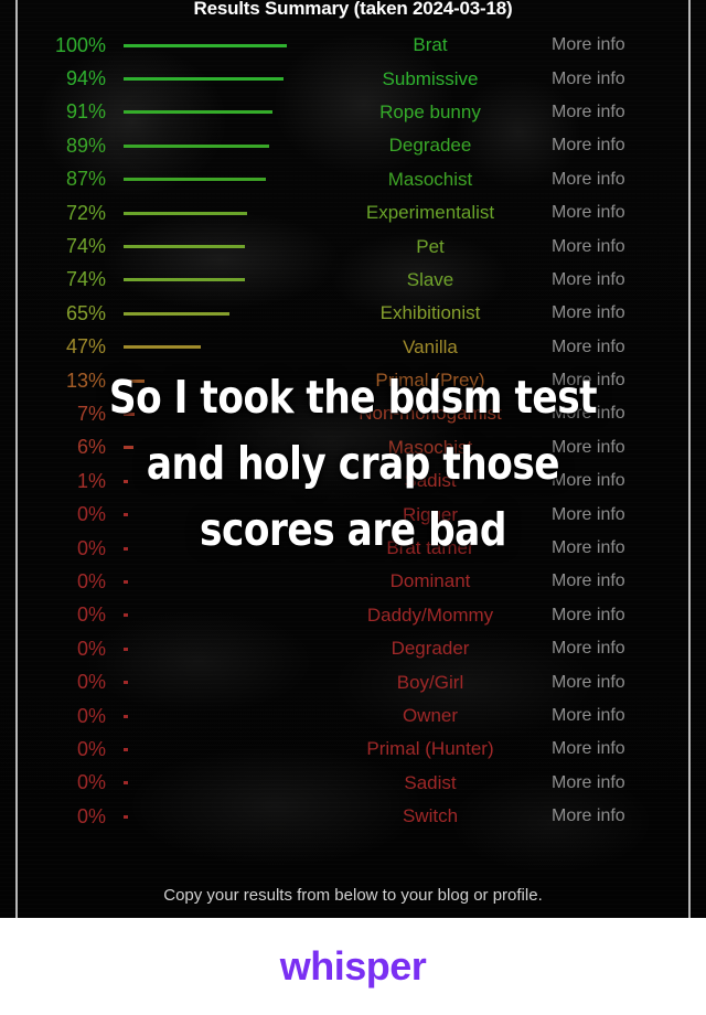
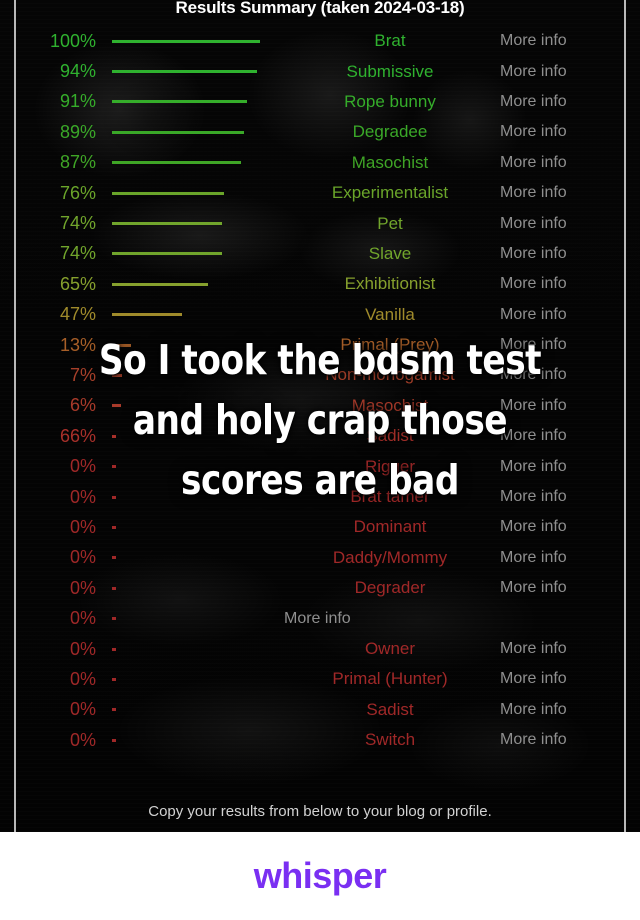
  Results Summary (taken 2024-03-18)
  100%
  Brat
  More info
  94%
  Submissive
  More info
  91%
  Rope bunny
  More info
  89%
  Degradee
  More info
  87%
  Masochist
  More info
- 72%
+ 76%
  Experimentalist
  More info
  74%
  Pet
  More info
  74%
  Slave
  More info
  65%
  Exhibitionist
  More info
  47%
  Vanilla
  More info
  13%
  Primal (Prey)
  More info
  7%
  Non-monogamist
  More info
  6%
  Masochist
  More info
- 1%
+ 66%
  Sadist
  More info
  0%
  Rigger
  More info
  0%
  Brat tamer
  More info
  0%
  Dominant
  More info
  0%
  Daddy/Mommy
  More info
  0%
  Degrader
  More info
  0%
- Boy/Girl
  More info
  0%
  Owner
  More info
  0%
  Primal (Hunter)
  More info
  0%
  Sadist
  More info
  0%
  Switch
  More info
  Copy your results from below to your blog or profile.
  So I took the bdsm test
  and holy crap those
  scores are bad
  whisper
